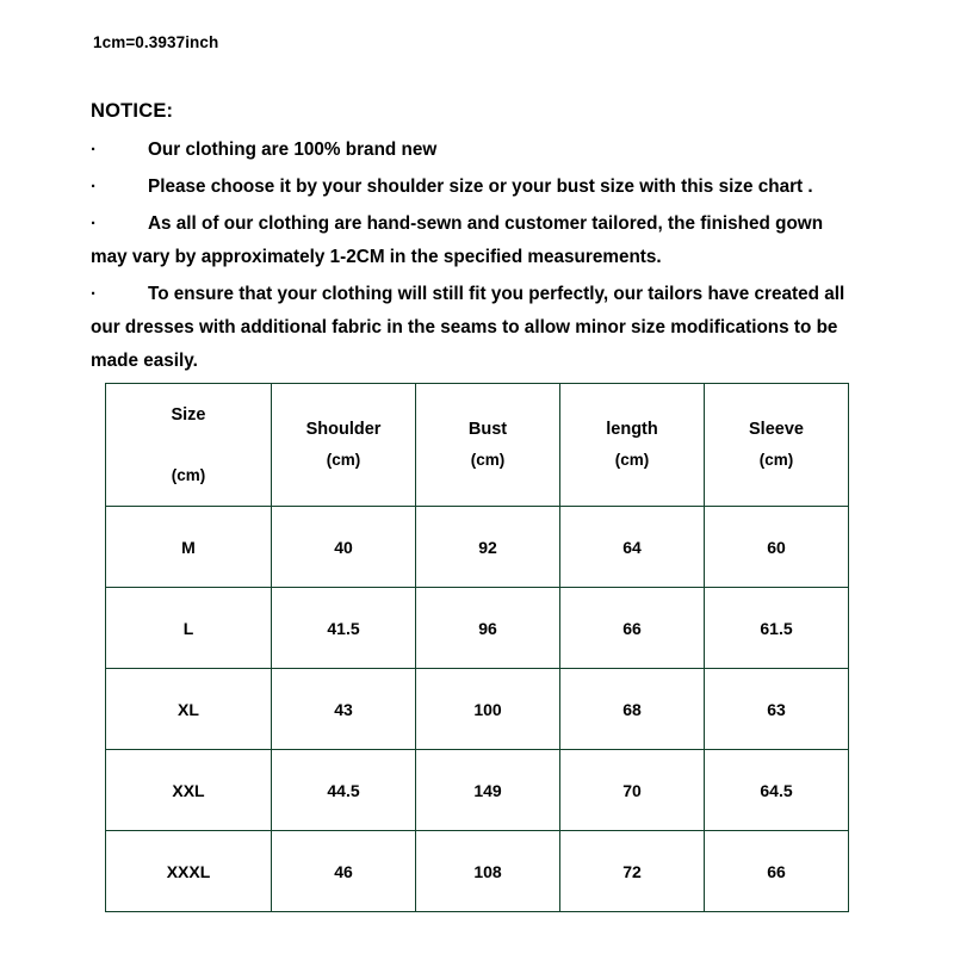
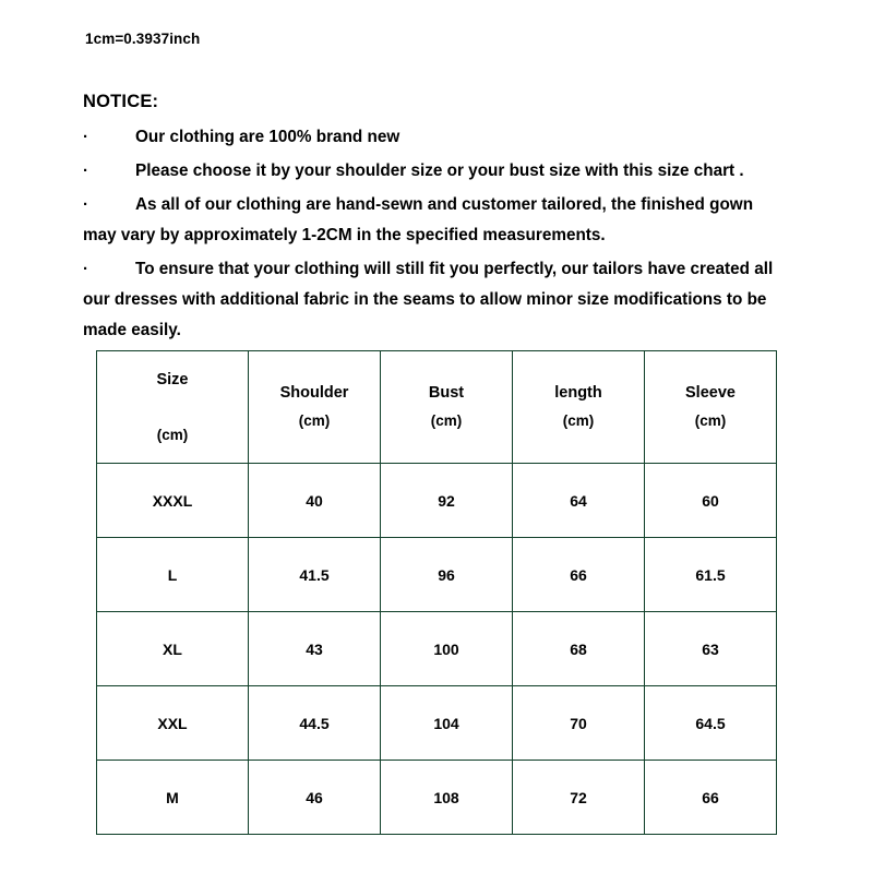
  1cm=0.3937inch
  NOTICE:
  ·
  Our clothing are 100% brand new
  ·
  Please choose it by your shoulder size or your bust size with this size chart .
  ·
  As all of our clothing are hand-sewn and customer tailored, the finished gown may vary by approximately 1-2CM in the specified measurements.
  ·
  To ensure that your clothing will still fit you perfectly, our tailors have created all our dresses with additional fabric in the seams to allow minor size modifications to be made easily.
  Size	Shoulder (cm)	Bust (cm)	length (cm)	Sleeve (cm)
  (cm)
- M	40	92	64	60
+ XXXL	40	92	64	60
  L	41.5	96	66	61.5
  XL	43	100	68	63
- XXL	44.5	149	70	64.5
+ XXL	44.5	104	70	64.5
- XXXL	46	108	72	66
+ M	46	108	72	66
